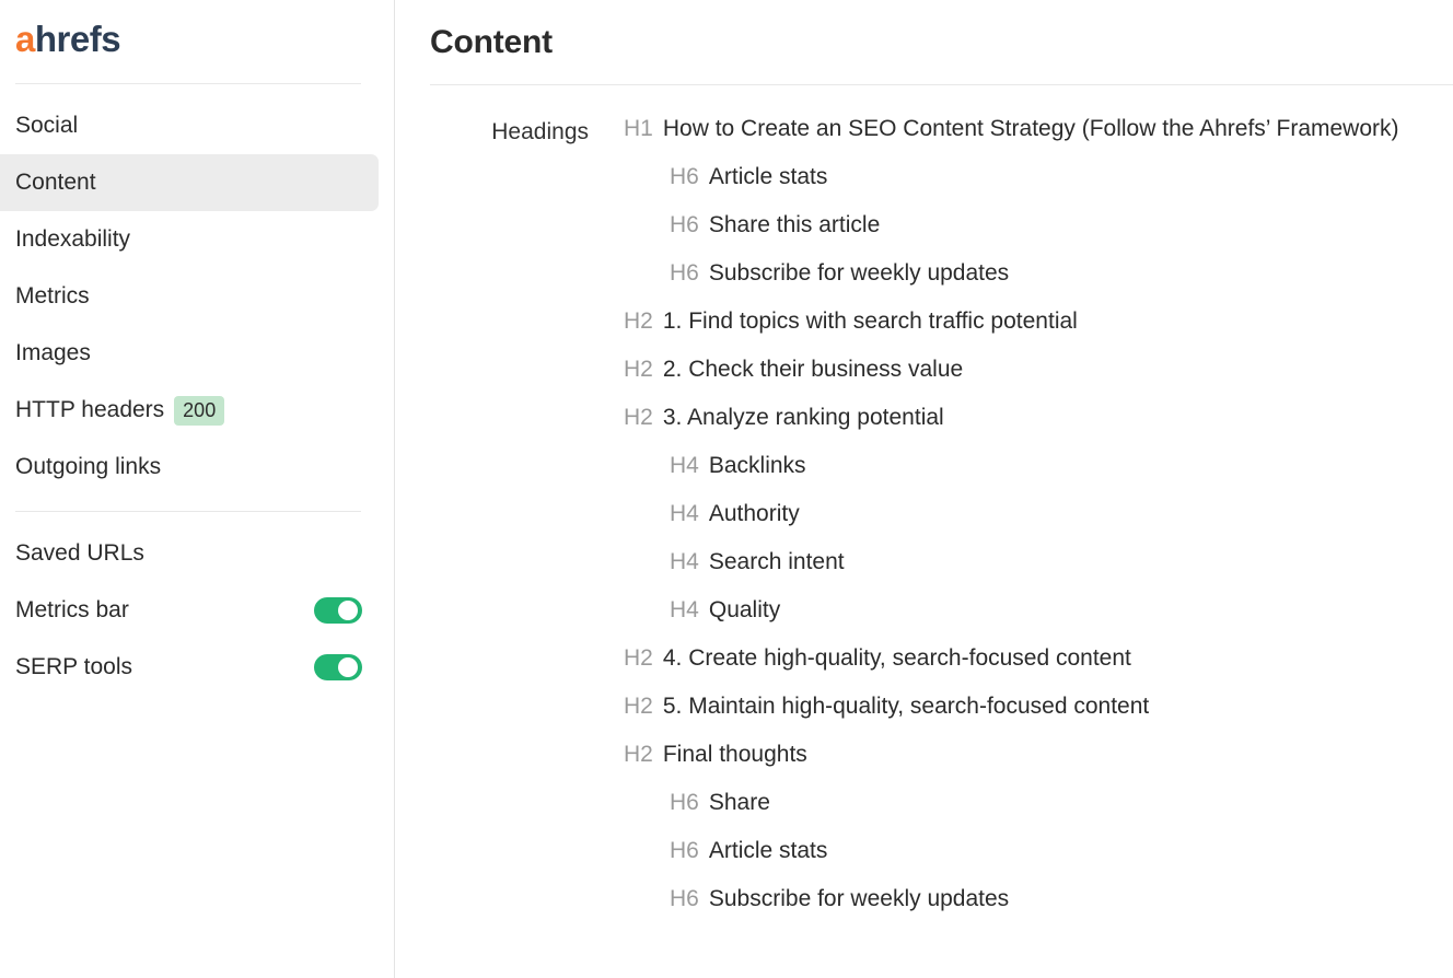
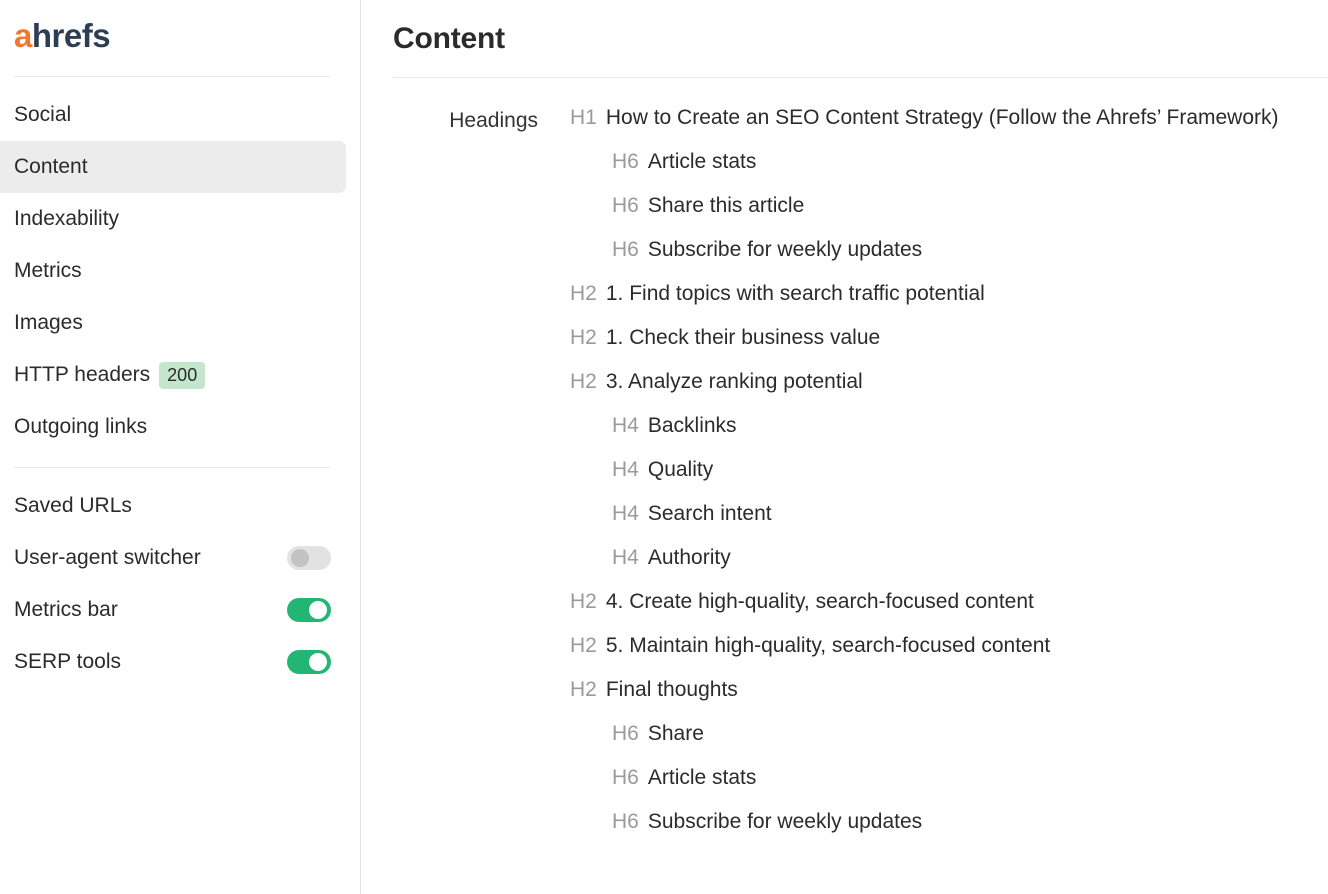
  ahrefs
  Social
  Content
  Indexability
  Metrics
  Images
  HTTP headers
  200
  Outgoing links
  Saved URLs
+ User-agent switcher
  Metrics bar
  SERP tools
  Content
  Headings
  H1
  How to Create an SEO Content Strategy (Follow the Ahrefs’ Framework)
  H6
  Article stats
  H6
  Share this article
  H6
  Subscribe for weekly updates
  H2
  1. Find topics with search traffic potential
  H2
- 2. Check their business value
+ 1. Check their business value
  H2
  3. Analyze ranking potential
  H4
  Backlinks
  H4
- Authority
+ Quality
  H4
  Search intent
  H4
- Quality
+ Authority
  H2
  4. Create high-quality, search-focused content
  H2
  5. Maintain high-quality, search-focused content
  H2
  Final thoughts
  H6
  Share
  H6
  Article stats
  H6
  Subscribe for weekly updates
